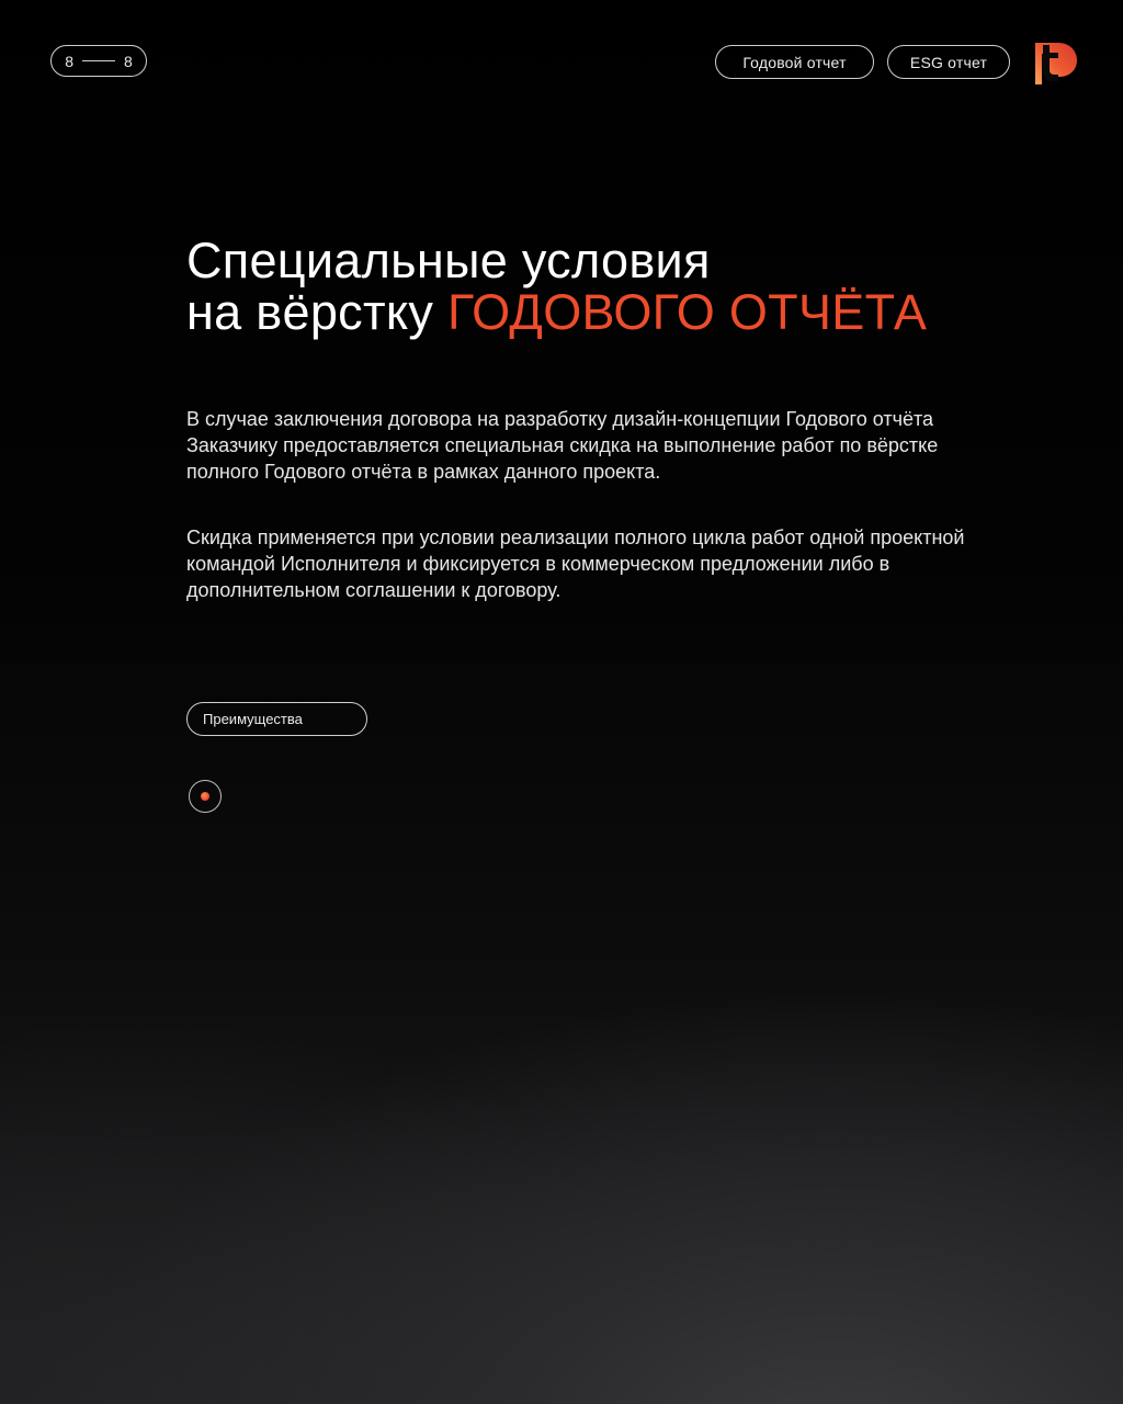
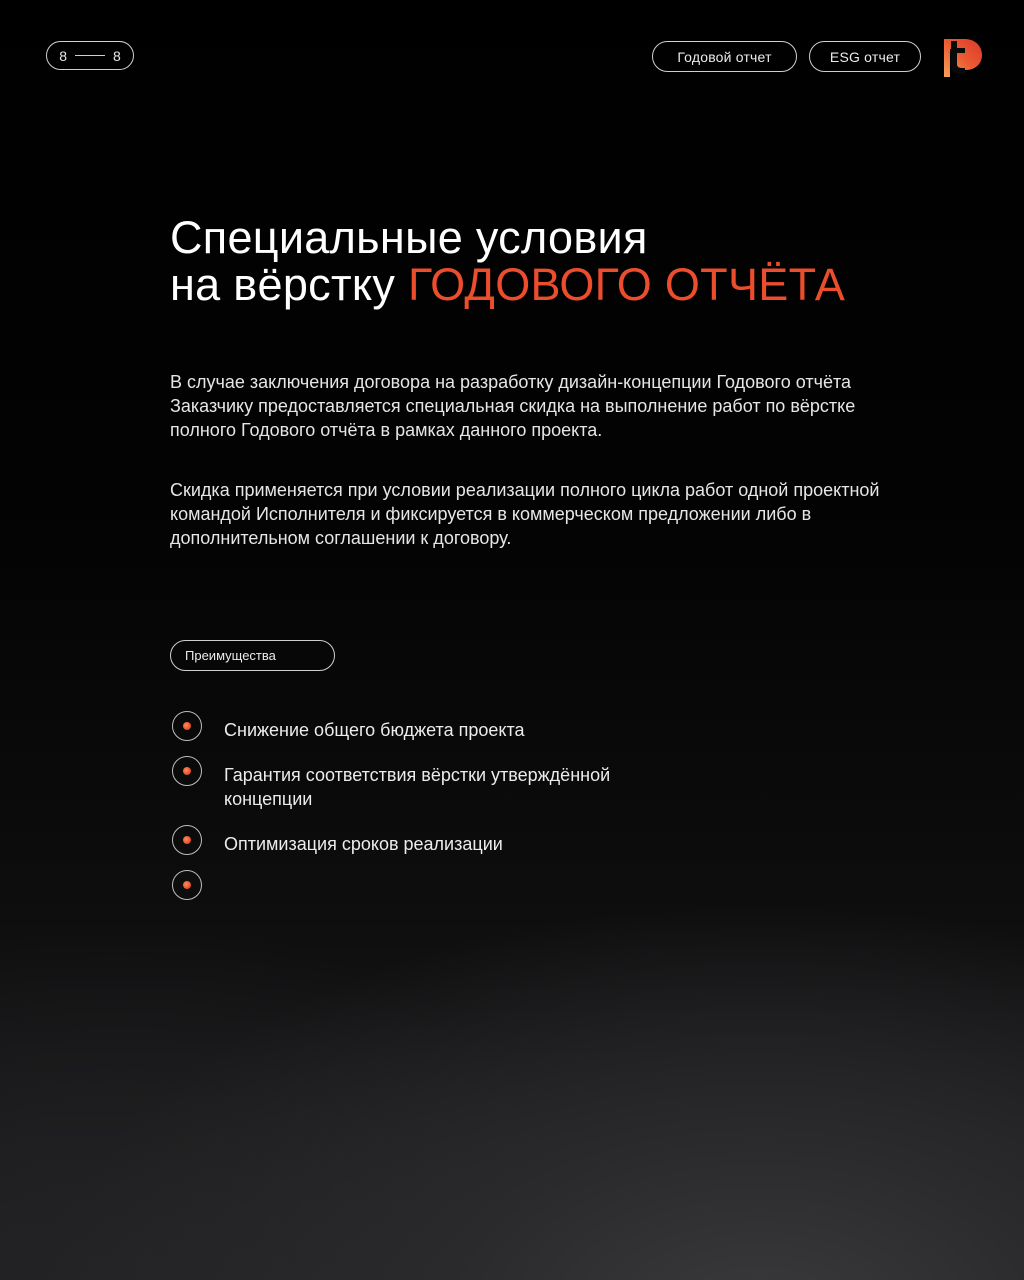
  8
  8
  Годовой отчет
  ESG отчет
  Специальные условия
  на вёрстку ГОДОВОГО ОТЧЁТА
  В случае заключения договора на разработку дизайн-концепции Годового отчёта Заказчику предоставляется специальная скидка на выполнение работ по вёрстке полного Годового отчёта в рамках данного проекта.
  Скидка применяется при условии реализации полного цикла работ одной проектной командой Исполнителя и фиксируется в коммерческом предложении либо в дополнительном соглашении к договору.
  Преимущества
+ Снижение общего бюджета проекта
+ Гарантия соответствия вёрстки утверждённой концепции
+ Оптимизация сроков реализации
